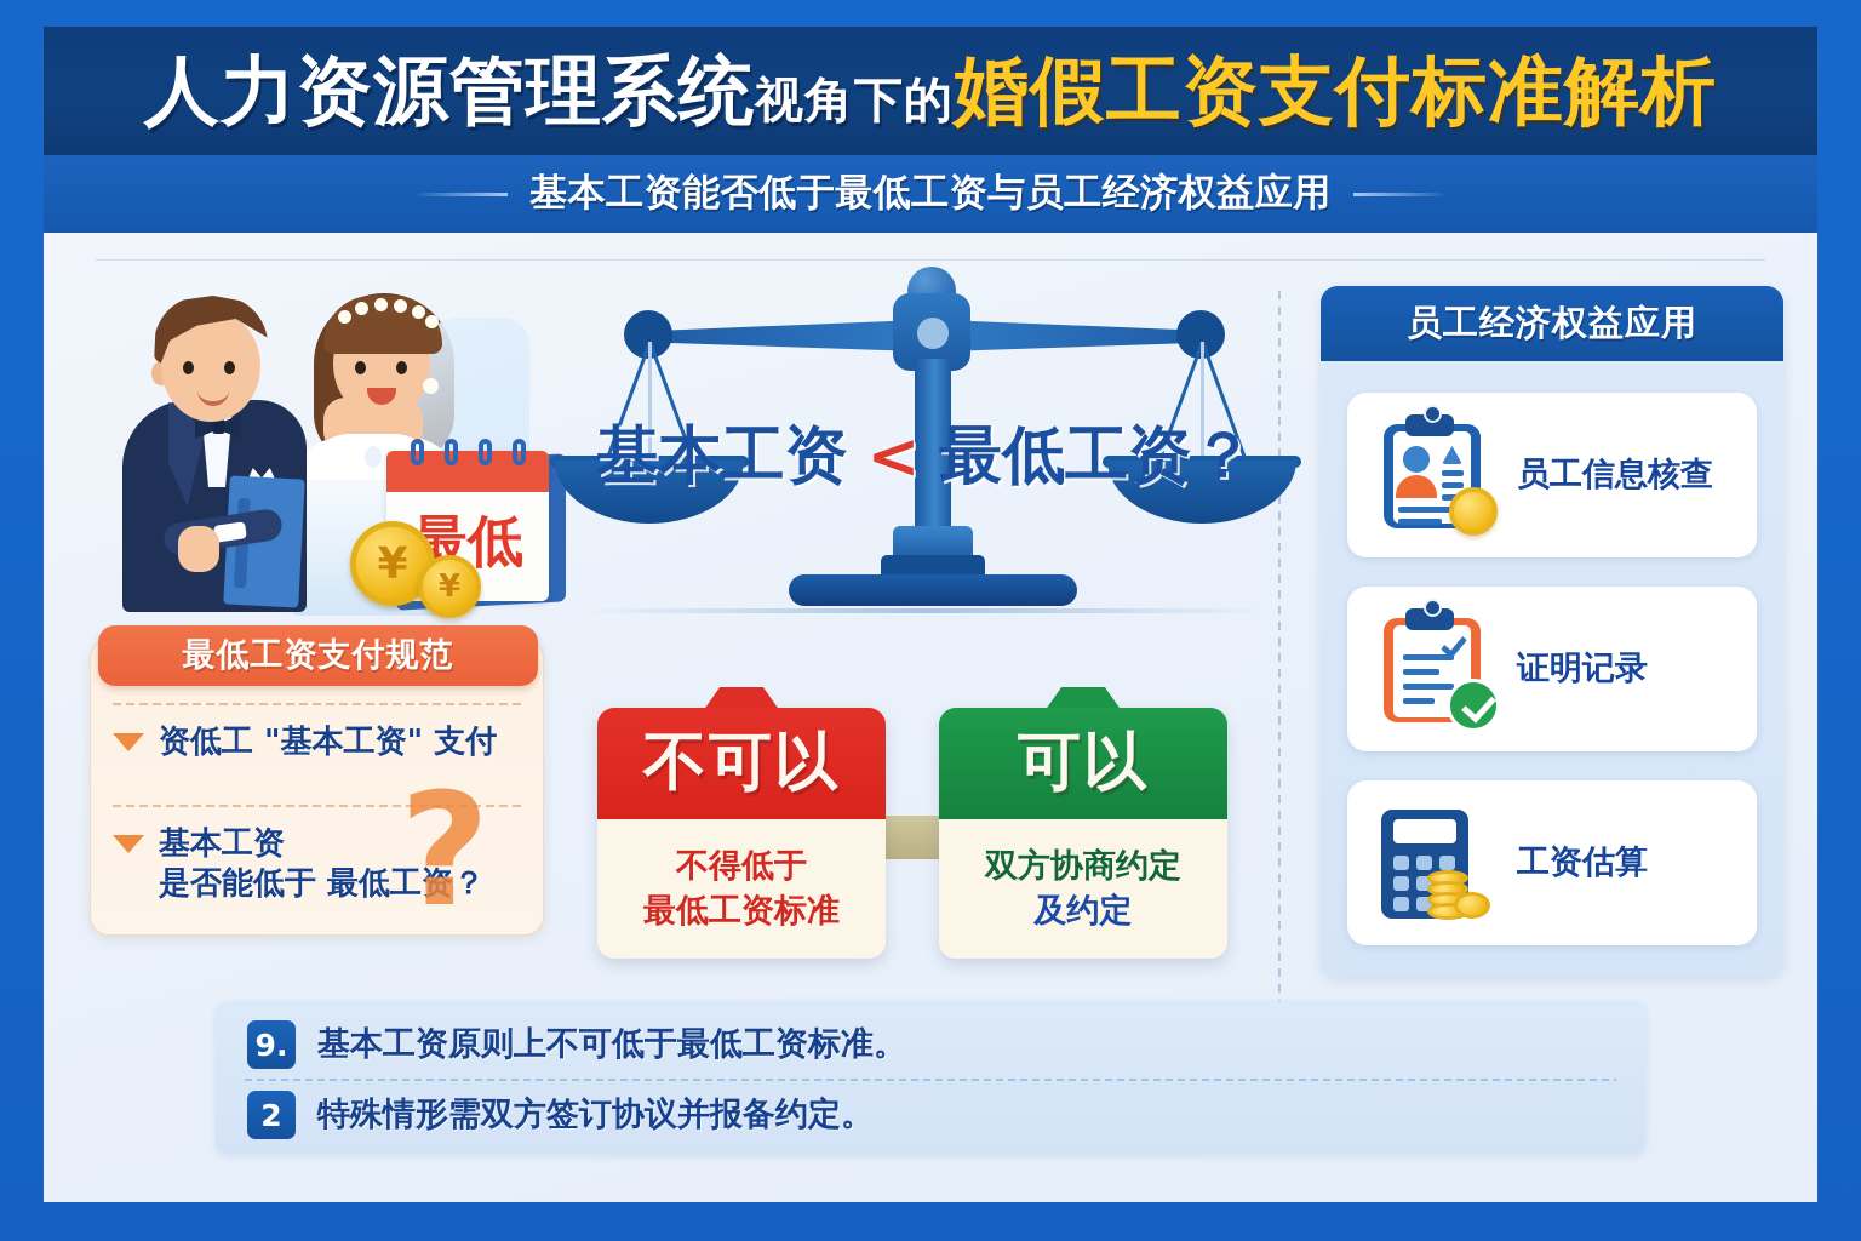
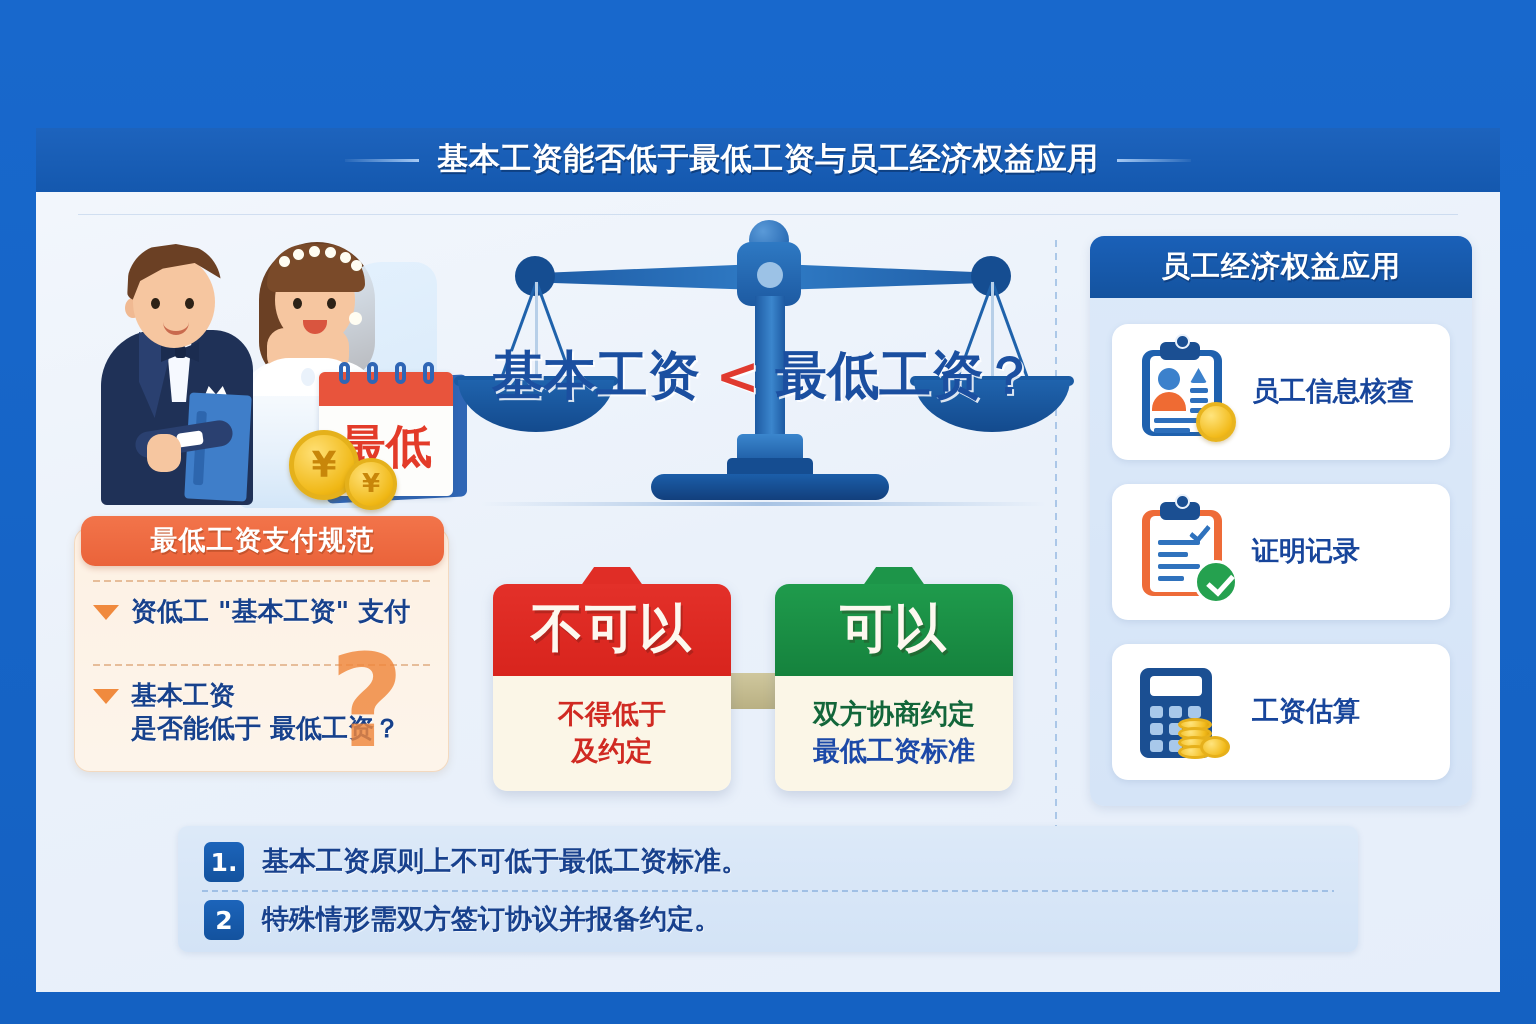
- 人力资源管理系统视角下的婚假工资支付标准解析
  基本工资能否低于最低工资与员工经济权益应用
  最低
  ¥
  ¥
  最低工资支付规范
  资低工 "基本工资" 支付
  基本工资
  是否能低于 最低工资？
  ?
  基本工资
  <
  最低工资？
  不可以
  不得低于
- 最低工资标准
+ 及约定
  可以
  双方协商约定
- 及约定
+ 最低工资标准
  员工经济权益应用
  员工信息核查
  证明记录
  工资估算
- 9.
+ 1.
  基本工资原则上不可低于最低工资标准。
  2
  特殊情形需双方签订协议并报备约定。
